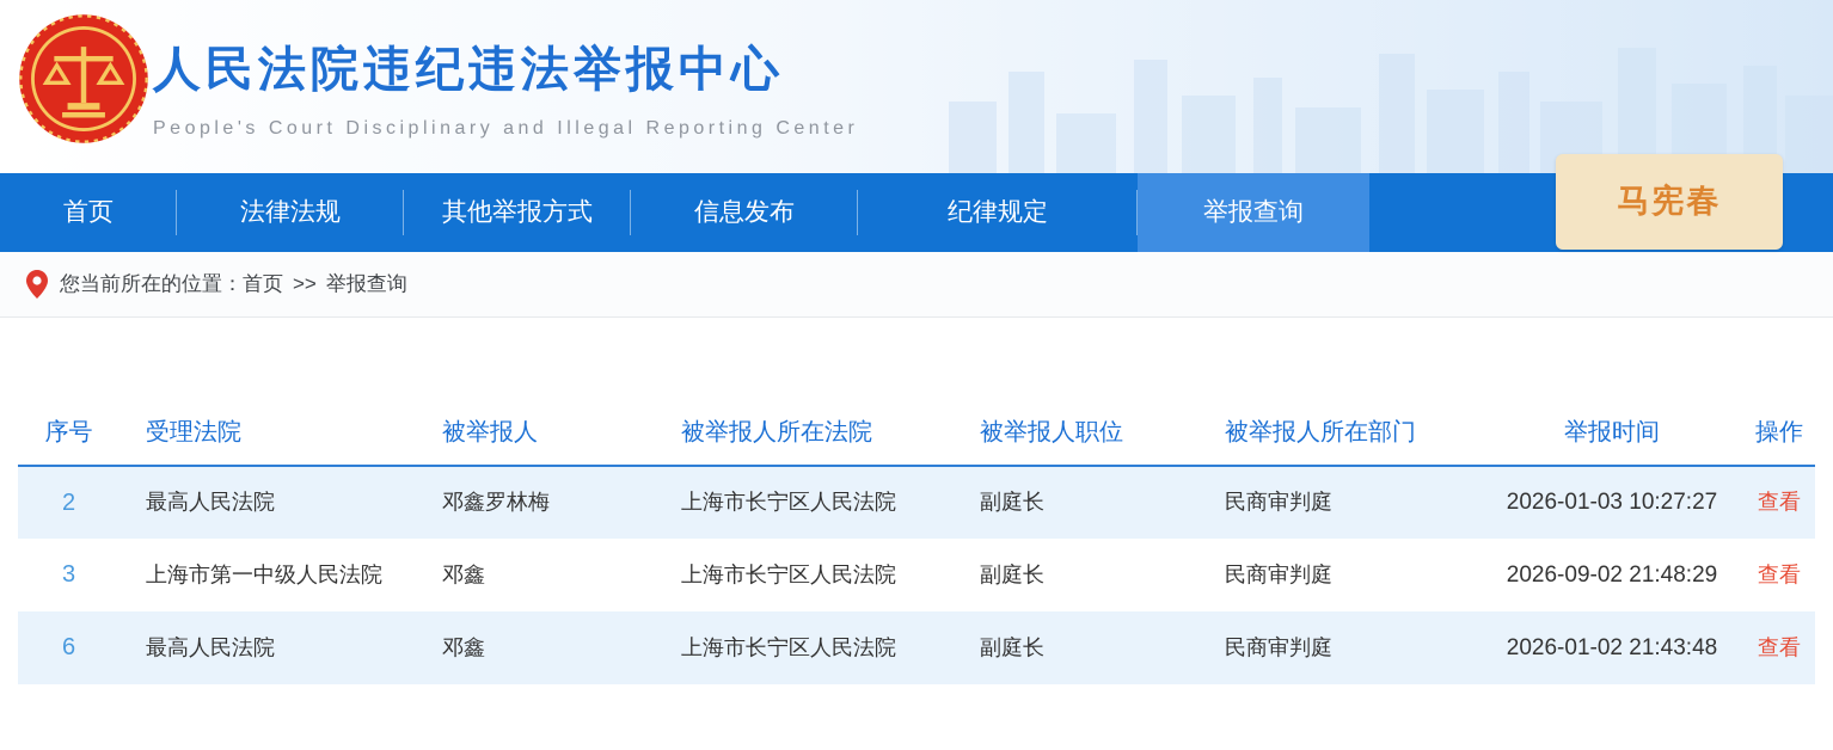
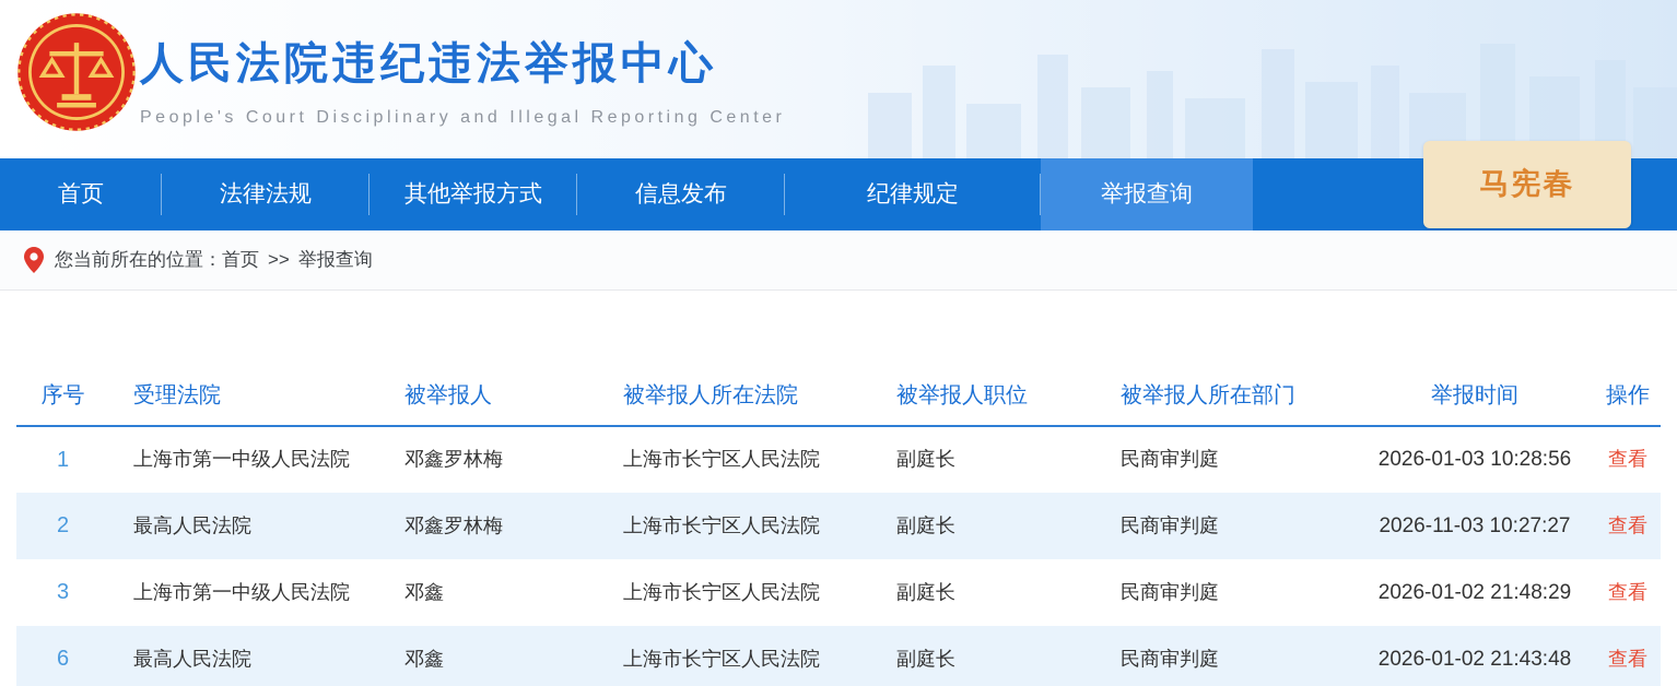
  人民法院违纪违法举报中心
  People's Court Disciplinary and Illegal Reporting Center
  首页
  法律法规
  其他举报方式
  信息发布
  纪律规定
  举报查询
  马宪春
  您当前所在的位置：
  首页
  >>
  举报查询
  序号	受理法院	被举报人	被举报人所在法院	被举报人职位	被举报人所在部门	举报时间	操作
+ 1	上海市第一中级人民法院	邓鑫罗林梅	上海市长宁区人民法院	副庭长	民商审判庭	2026-01-03 10:28:56	查看
- 2	最高人民法院	邓鑫罗林梅	上海市长宁区人民法院	副庭长	民商审判庭	2026-01-03 10:27:27	查看
+ 2	最高人民法院	邓鑫罗林梅	上海市长宁区人民法院	副庭长	民商审判庭	2026-11-03 10:27:27	查看
- 3	上海市第一中级人民法院	邓鑫	上海市长宁区人民法院	副庭长	民商审判庭	2026-09-02 21:48:29	查看
+ 3	上海市第一中级人民法院	邓鑫	上海市长宁区人民法院	副庭长	民商审判庭	2026-01-02 21:48:29	查看
  6	最高人民法院	邓鑫	上海市长宁区人民法院	副庭长	民商审判庭	2026-01-02 21:43:48	查看
